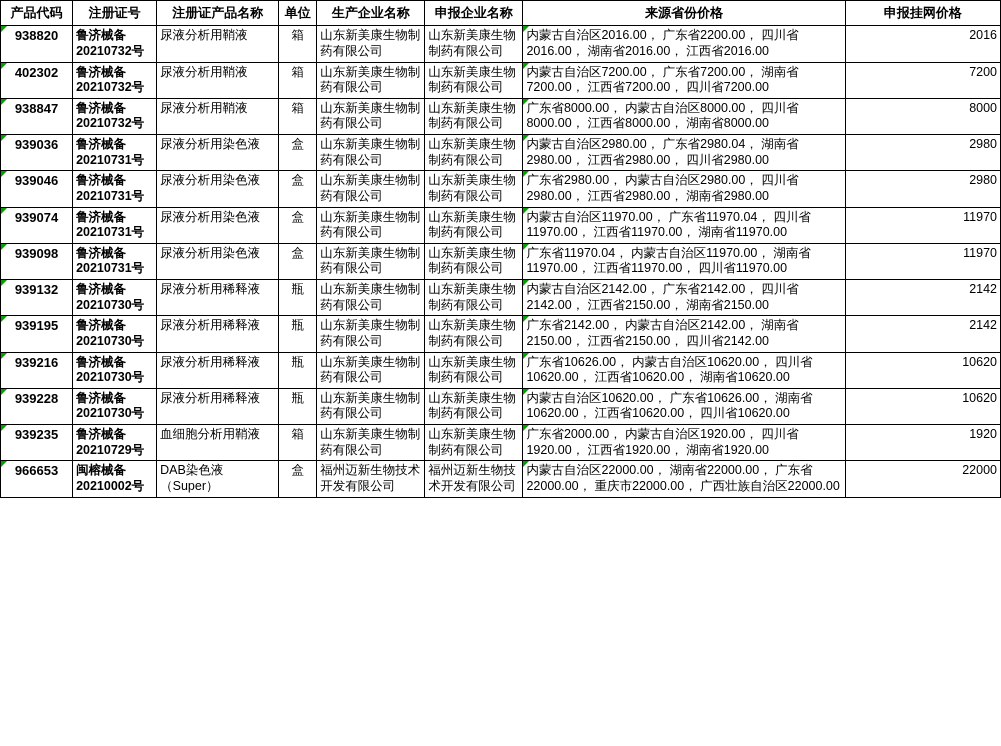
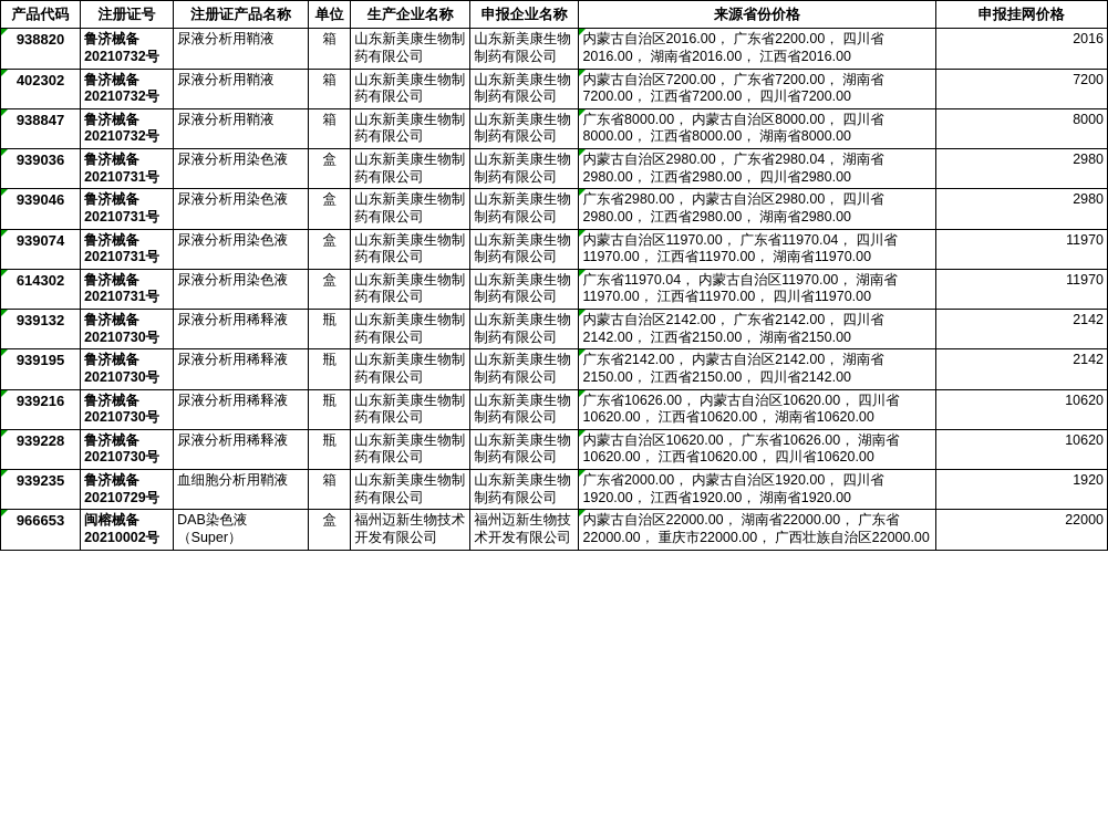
  产品代码	注册证号	注册证产品名称	单位	生产企业名称	申报企业名称	来源省份价格	申报挂网价格
  938820	鲁济械备20210732号	尿液分析用鞘液	箱	山东新美康生物制药有限公司	山东新美康生物制药有限公司	内蒙古自治区2016.00， 广东省2200.00， 四川省2016.00， 湖南省2016.00， 江西省2016.00	2016
  402302	鲁济械备20210732号	尿液分析用鞘液	箱	山东新美康生物制药有限公司	山东新美康生物制药有限公司	内蒙古自治区7200.00， 广东省7200.00， 湖南省7200.00， 江西省7200.00， 四川省7200.00	7200
  938847	鲁济械备20210732号	尿液分析用鞘液	箱	山东新美康生物制药有限公司	山东新美康生物制药有限公司	广东省8000.00， 内蒙古自治区8000.00， 四川省8000.00， 江西省8000.00， 湖南省8000.00	8000
  939036	鲁济械备20210731号	尿液分析用染色液	盒	山东新美康生物制药有限公司	山东新美康生物制药有限公司	内蒙古自治区2980.00， 广东省2980.04， 湖南省2980.00， 江西省2980.00， 四川省2980.00	2980
  939046	鲁济械备20210731号	尿液分析用染色液	盒	山东新美康生物制药有限公司	山东新美康生物制药有限公司	广东省2980.00， 内蒙古自治区2980.00， 四川省2980.00， 江西省2980.00， 湖南省2980.00	2980
  939074	鲁济械备20210731号	尿液分析用染色液	盒	山东新美康生物制药有限公司	山东新美康生物制药有限公司	内蒙古自治区11970.00， 广东省11970.04， 四川省11970.00， 江西省11970.00， 湖南省11970.00	11970
- 939098	鲁济械备20210731号	尿液分析用染色液	盒	山东新美康生物制药有限公司	山东新美康生物制药有限公司	广东省11970.04， 内蒙古自治区11970.00， 湖南省11970.00， 江西省11970.00， 四川省11970.00	11970
+ 614302	鲁济械备20210731号	尿液分析用染色液	盒	山东新美康生物制药有限公司	山东新美康生物制药有限公司	广东省11970.04， 内蒙古自治区11970.00， 湖南省11970.00， 江西省11970.00， 四川省11970.00	11970
  939132	鲁济械备20210730号	尿液分析用稀释液	瓶	山东新美康生物制药有限公司	山东新美康生物制药有限公司	内蒙古自治区2142.00， 广东省2142.00， 四川省2142.00， 江西省2150.00， 湖南省2150.00	2142
  939195	鲁济械备20210730号	尿液分析用稀释液	瓶	山东新美康生物制药有限公司	山东新美康生物制药有限公司	广东省2142.00， 内蒙古自治区2142.00， 湖南省2150.00， 江西省2150.00， 四川省2142.00	2142
  939216	鲁济械备20210730号	尿液分析用稀释液	瓶	山东新美康生物制药有限公司	山东新美康生物制药有限公司	广东省10626.00， 内蒙古自治区10620.00， 四川省10620.00， 江西省10620.00， 湖南省10620.00	10620
  939228	鲁济械备20210730号	尿液分析用稀释液	瓶	山东新美康生物制药有限公司	山东新美康生物制药有限公司	内蒙古自治区10620.00， 广东省10626.00， 湖南省10620.00， 江西省10620.00， 四川省10620.00	10620
  939235	鲁济械备20210729号	血细胞分析用鞘液	箱	山东新美康生物制药有限公司	山东新美康生物制药有限公司	广东省2000.00， 内蒙古自治区1920.00， 四川省1920.00， 江西省1920.00， 湖南省1920.00	1920
  966653	闽榕械备20210002号	DAB染色液（Super）	盒	福州迈新生物技术开发有限公司	福州迈新生物技术开发有限公司	内蒙古自治区22000.00， 湖南省22000.00， 广东省22000.00， 重庆市22000.00， 广西壮族自治区22000.00	22000
